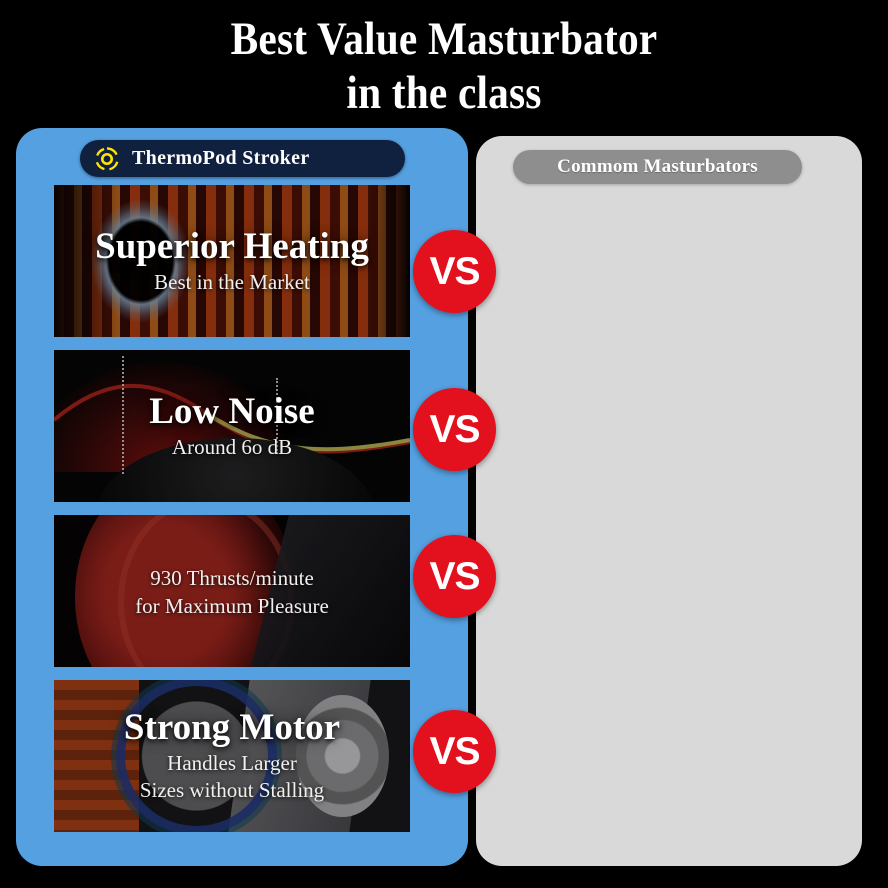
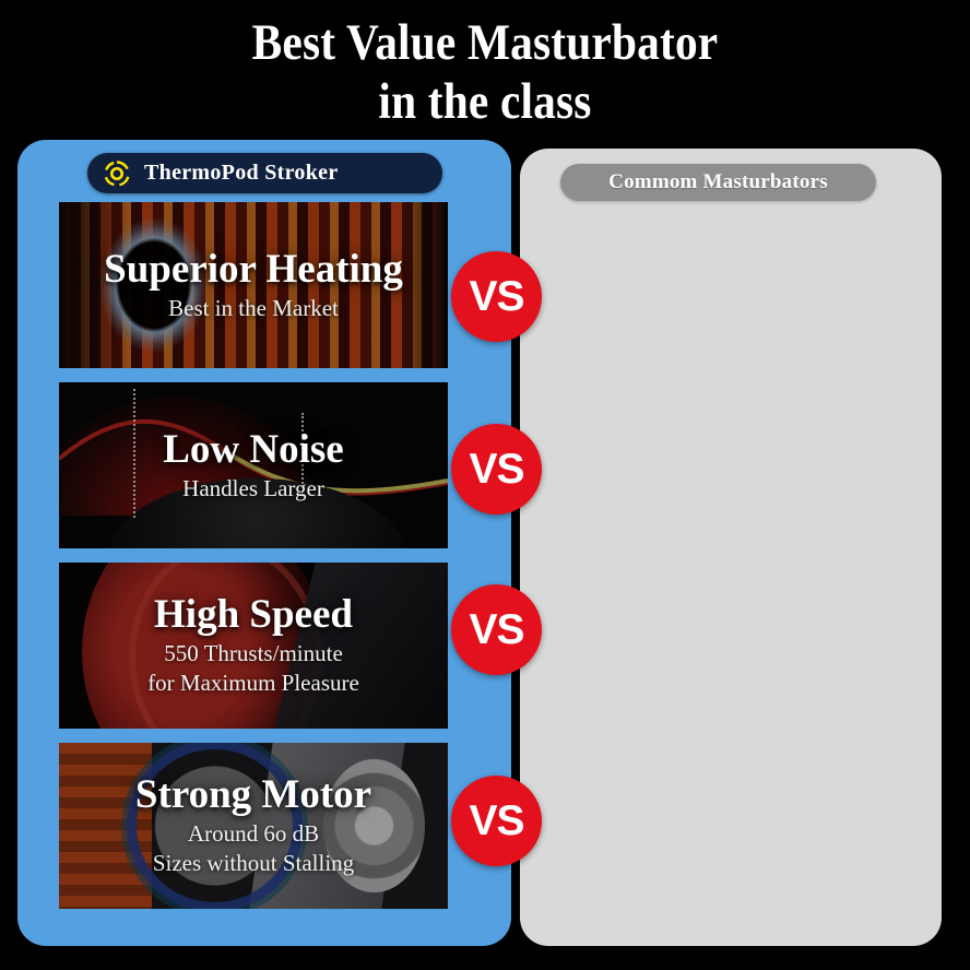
  Best Value Masturbator
  in the class
  ThermoPod Stroker
  Commom Masturbators
  Superior Heating
  Best in the Market
  Low Noise
- Around 6o dB
+ Handles Larger
+ High Speed
- 930 Thrusts/minute
+ 550 Thrusts/minute
  for Maximum Pleasure
  Strong Motor
- Handles Larger
+ Around 6o dB
  Sizes without Stalling
  VS
  VS
  VS
  VS
